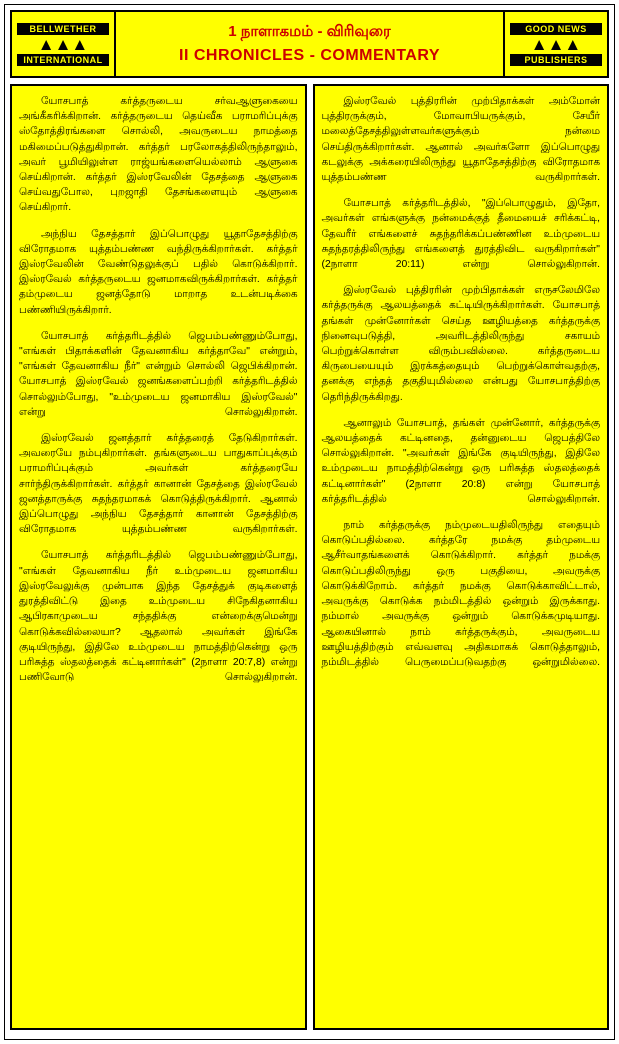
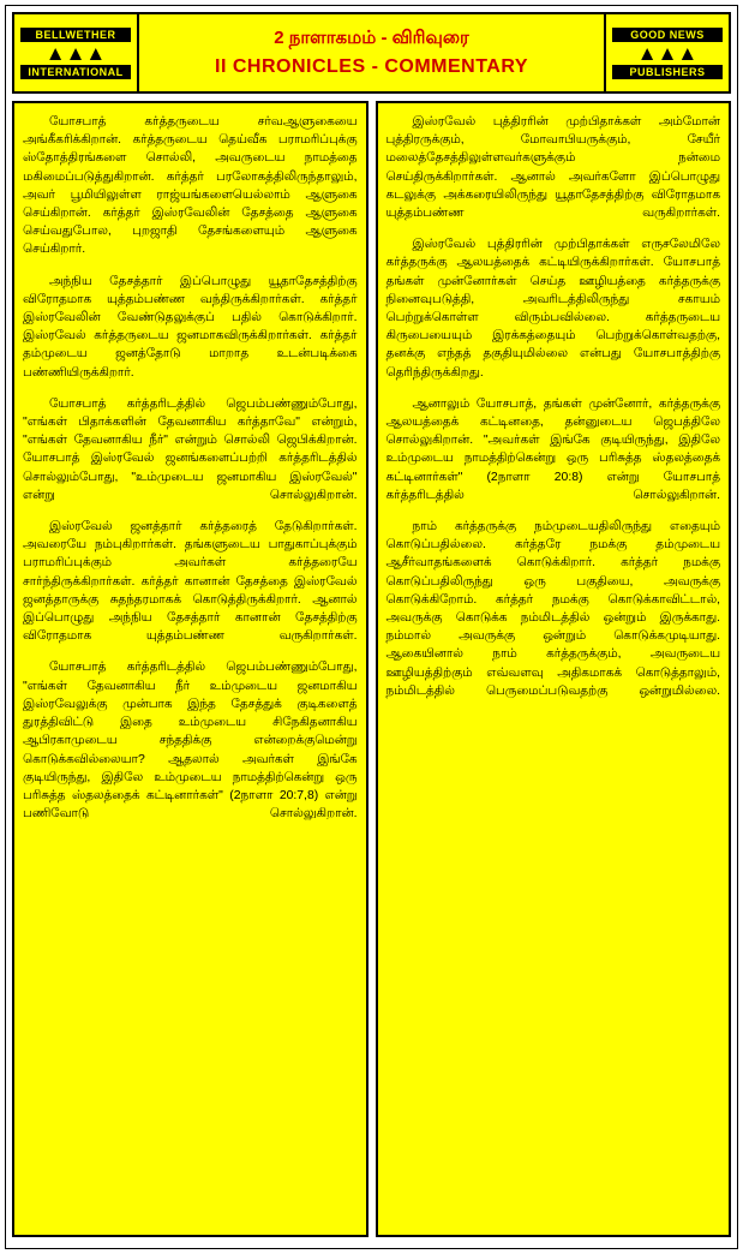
  BELLWETHER
  ▲▲▲
  INTERNATIONAL
- 1 நாளாகமம் - விரிவுரை
+ 2 நாளாகமம் - விரிவுரை
  II CHRONICLES - COMMENTARY
  GOOD NEWS
  ▲▲▲
  PUBLISHERS
  யோசபாத் கர்த்தருடைய சர்வஆளுகையை அங்கீகரிக்கிறான். கர்த்தருடைய தெய்வீக பராமரிப்புக்கு ஸ்தோத்திரங்களை சொல்லி, அவருடைய நாமத்தை மகிமைப்படுத்துகிறான். கர்த்தர் பரலோகத்திலிருந்தாலும், அவர் பூமியிலுள்ள ராஜ்யங்களையெல்லாம் ஆளுகை செய்கிறான். கர்த்தர் இஸ்ரவேலின் தேசத்தை ஆளுகை செய்வதுபோல, புறஜாதி தேசங்களையும் ஆளுகை செய்கிறார்.
  அந்நிய தேசத்தார் இப்பொழுது யூதாதேசத்திற்கு விரோதமாக யுத்தம்பண்ண வந்திருக்கிறார்கள். கர்த்தர் இஸ்ரவேலின் வேண்டுதலுக்குப் பதில் கொடுக்கிறார். இஸ்ரவேல் கர்த்தருடைய ஜனமாகவிருக்கிறார்கள். கர்த்தர் தம்முடைய ஜனத்தோடு மாறாத உடன்படிக்கை பண்ணியிருக்கிறார்.
  யோசபாத் கர்த்தரிடத்தில் ஜெபம்பண்ணும்போது, "எங்கள் பிதாக்களின் தேவனாகிய கர்த்தாவே" என்றும், "எங்கள் தேவனாகிய நீர்" என்றும் சொல்லி ஜெபிக்கிறான். யோசபாத் இஸ்ரவேல் ஜனங்களைப்பற்றி கர்த்தரிடத்தில் சொல்லும்போது, "உம்முடைய ஜனமாகிய இஸ்ரவேல்" என்று சொல்லுகிறான்.
  இஸ்ரவேல் ஜனத்தார் கர்த்தரைத் தேடுகிறார்கள். அவரையே நம்புகிறார்கள். தங்களுடைய பாதுகாப்புக்கும் பராமரிப்புக்கும் அவர்கள் கர்த்தரையே சார்ந்திருக்கிறார்கள். கர்த்தர் கானான் தேசத்தை இஸ்ரவேல் ஜனத்தாருக்கு சுதந்தரமாகக் கொடுத்திருக்கிறார். ஆனால் இப்பொழுது அந்நிய தேசத்தார் கானான் தேசத்திற்கு விரோதமாக யுத்தம்பண்ண வருகிறார்கள்.
  யோசபாத் கர்த்தரிடத்தில் ஜெபம்பண்ணும்போது, "எங்கள் தேவனாகிய நீர் உம்முடைய ஜனமாகிய இஸ்ரவேலுக்கு முன்பாக இந்த தேசத்துக் குடிகளைத் துரத்திவிட்டு இதை உம்முடைய சிநேகிதனாகிய ஆபிரகாமுடைய சந்ததிக்கு என்றைக்குமென்று கொடுக்கவில்லையா? ஆதலால் அவர்கள் இங்கே குடியிருந்து, இதிலே உம்முடைய நாமத்திற்கென்று ஒரு பரிசுத்த ஸ்தலத்தைக் கட்டினார்கள்" (2நாளா 20:7,8) என்று பணிவோடு சொல்லுகிறான்.
  இஸ்ரவேல் புத்திரரின் முற்பிதாக்கள் அம்மோன் புத்திரருக்கும், மோவாபியருக்கும், சேயீர் மலைத்தேசத்திலுள்ளவர்களுக்கும் நன்மை செய்திருக்கிறார்கள். ஆனால் அவர்களோ இப்பொழுது கடலுக்கு அக்கரையிலிருந்து யூதாதேசத்திற்கு விரோதமாக யுத்தம்பண்ண வருகிறார்கள்.
- யோசபாத் கர்த்தரிடத்தில், "இப்பொழுதும், இதோ, அவர்கள் எங்களுக்கு நன்மைக்குத் தீமையைச் சரிக்கட்டி, தேவரீர் எங்களைச் சுதந்தரிக்கப்பண்ணின உம்முடைய சுதந்தரத்திலிருந்து எங்களைத் துரத்திவிட வருகிறார்கள்" (2நாளா 20:11) என்று சொல்லுகிறான்.
  இஸ்ரவேல் புத்திரரின் முற்பிதாக்கள் எருசலேமிலே கர்த்தருக்கு ஆலயத்தைக் கட்டியிருக்கிறார்கள். யோசபாத் தங்கள் முன்னோர்கள் செய்த ஊழியத்தை கர்த்தருக்கு நினைவுபடுத்தி, அவரிடத்திலிருந்து சகாயம் பெற்றுக்கொள்ள விரும்பவில்லை. கர்த்தருடைய கிருபையையும் இரக்கத்தையும் பெற்றுக்கொள்வதற்கு, தனக்கு எந்தத் தகுதியுமில்லை என்பது யோசபாத்திற்கு தெரிந்திருக்கிறது.
  ஆனாலும் யோசபாத், தங்கள் முன்னோர், கர்த்தருக்கு ஆலயத்தைக் கட்டினதை, தன்னுடைய ஜெபத்திலே சொல்லுகிறான். "அவர்கள் இங்கே குடியிருந்து, இதிலே உம்முடைய நாமத்திற்கென்று ஒரு பரிசுத்த ஸ்தலத்தைக் கட்டினார்கள்" (2நாளா 20:8) என்று யோசபாத் கர்த்தரிடத்தில் சொல்லுகிறான்.
  நாம் கர்த்தருக்கு நம்முடையதிலிருந்து எதையும் கொடுப்பதில்லை. கர்த்தரே நமக்கு தம்முடைய ஆசீர்வாதங்களைக் கொடுக்கிறார். கர்த்தர் நமக்கு கொடுப்பதிலிருந்து ஒரு பகுதியை, அவருக்கு கொடுக்கிறோம். கர்த்தர் நமக்கு கொடுக்காவிட்டால், அவருக்கு கொடுக்க நம்மிடத்தில் ஒன்றும் இருக்காது. நம்மால் அவருக்கு ஒன்றும் கொடுக்கமுடியாது. ஆகையினால் நாம் கர்த்தருக்கும், அவருடைய ஊழியத்திற்கும் எவ்வளவு அதிகமாகக் கொடுத்தாலும், நம்மிடத்தில் பெருமைப்படுவதற்கு ஒன்றுமில்லை.
